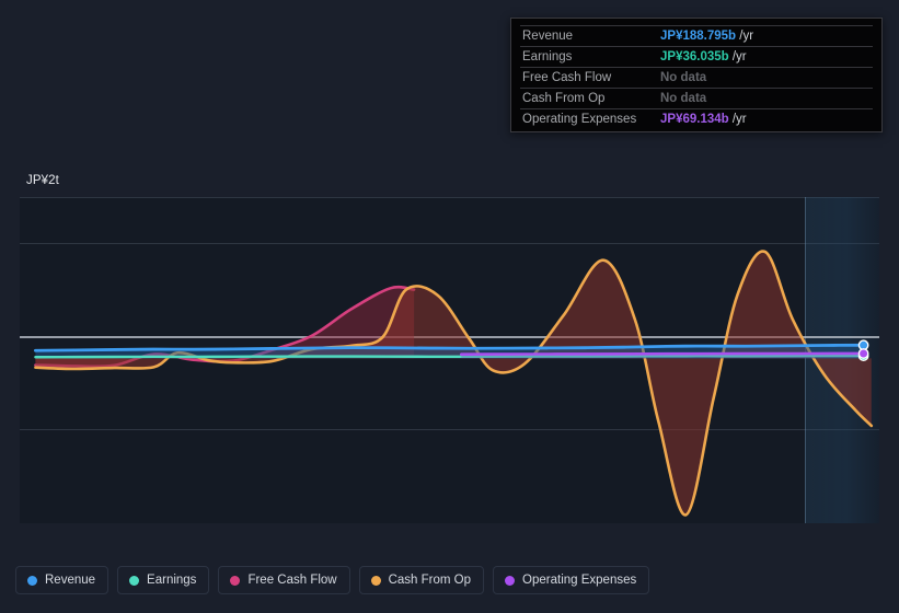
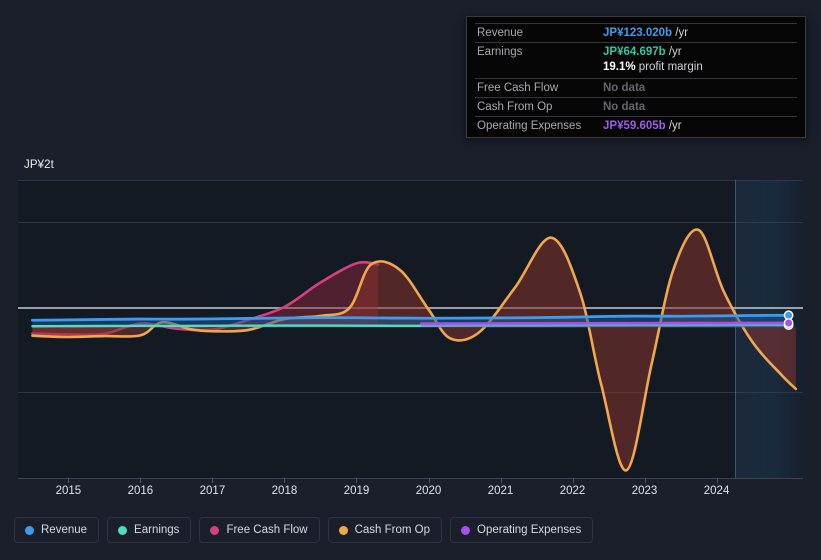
  JP¥2t
+ 2015
+ 2016
+ 2017
+ 2018
+ 2019
+ 2020
+ 2021
+ 2022
+ 2023
+ 2024
  Revenue
- JP¥188.795b /yr
+ JP¥123.020b /yr
  Earnings
- JP¥36.035b /yr
+ JP¥64.697b /yr
+ 19.1% profit margin
  Free Cash Flow
  No data
  Cash From Op
  No data
  Operating Expenses
- JP¥69.134b /yr
+ JP¥59.605b /yr
  Revenue
  Earnings
  Free Cash Flow
  Cash From Op
  Operating Expenses
